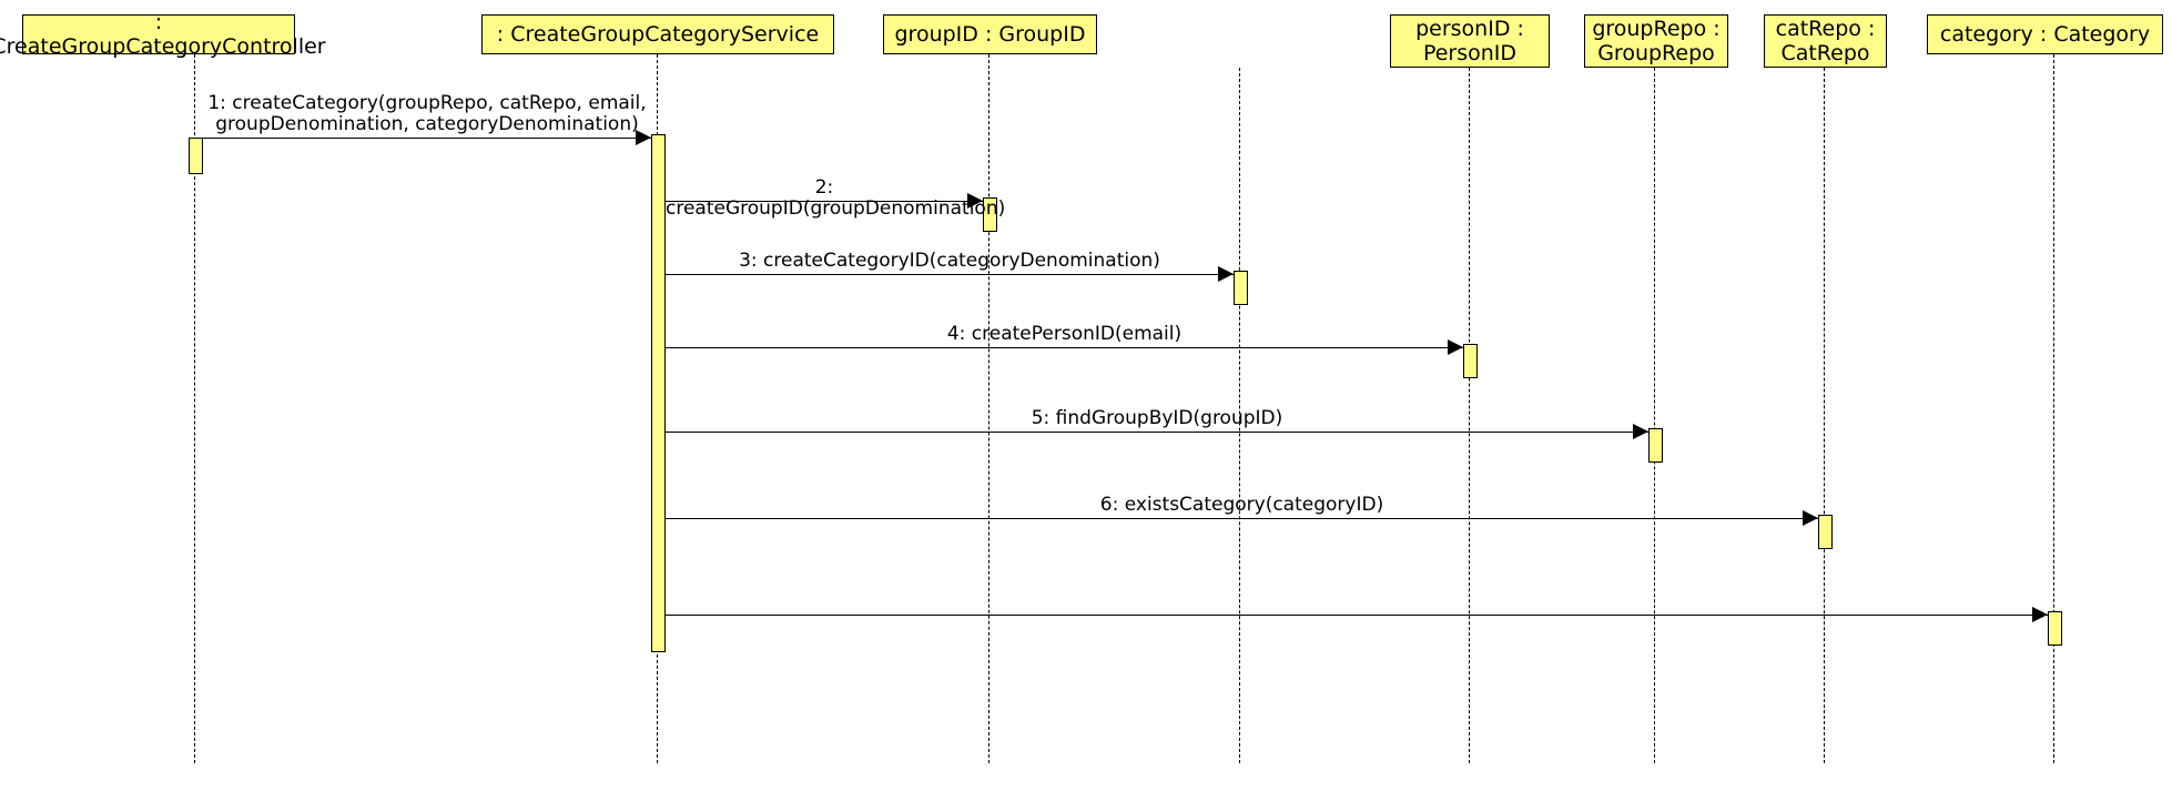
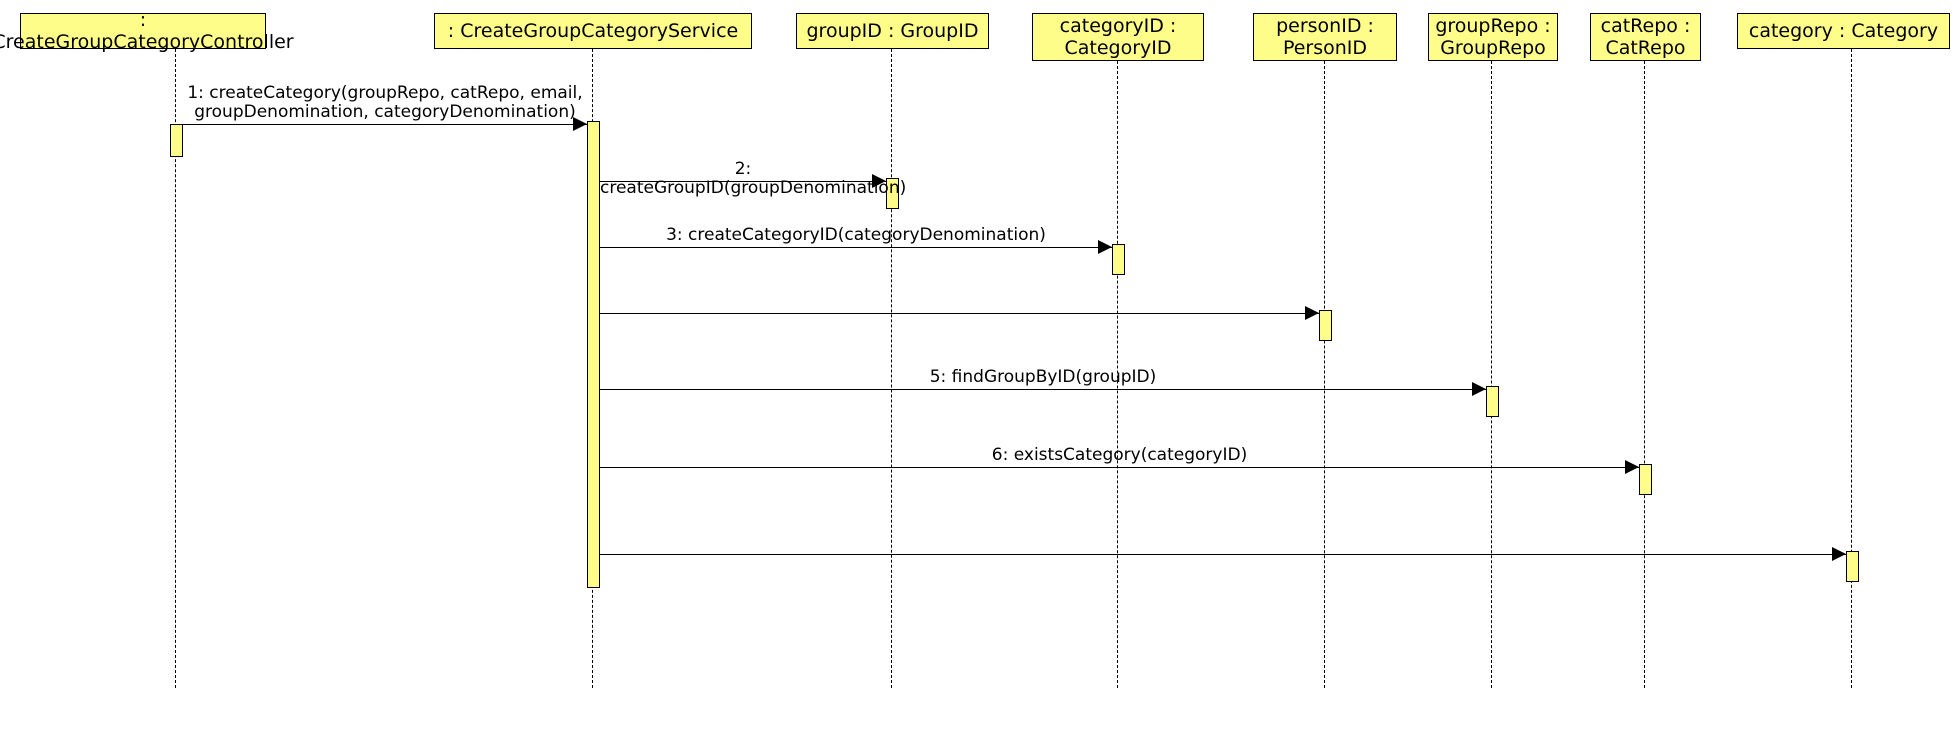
  : reateGroupCategoryController
  : CreateGroupCategoryService
  groupID : GroupID
+ categoryID :
+ CategoryID
  personID :
  PersonID
  groupRepo :
  GroupRepo
  catRepo :
  CatRepo
  category : Category
  1: createCategory(groupRepo, catRepo, email,
  groupDenomination, categoryDenomination)
  2: createGroupID(groupDenomination)
  3: createCategoryID(categoryDenomination)
- 4: createPersonID(email)
  5: findGroupByID(groupID)
  6: existsCategory(categoryID)
